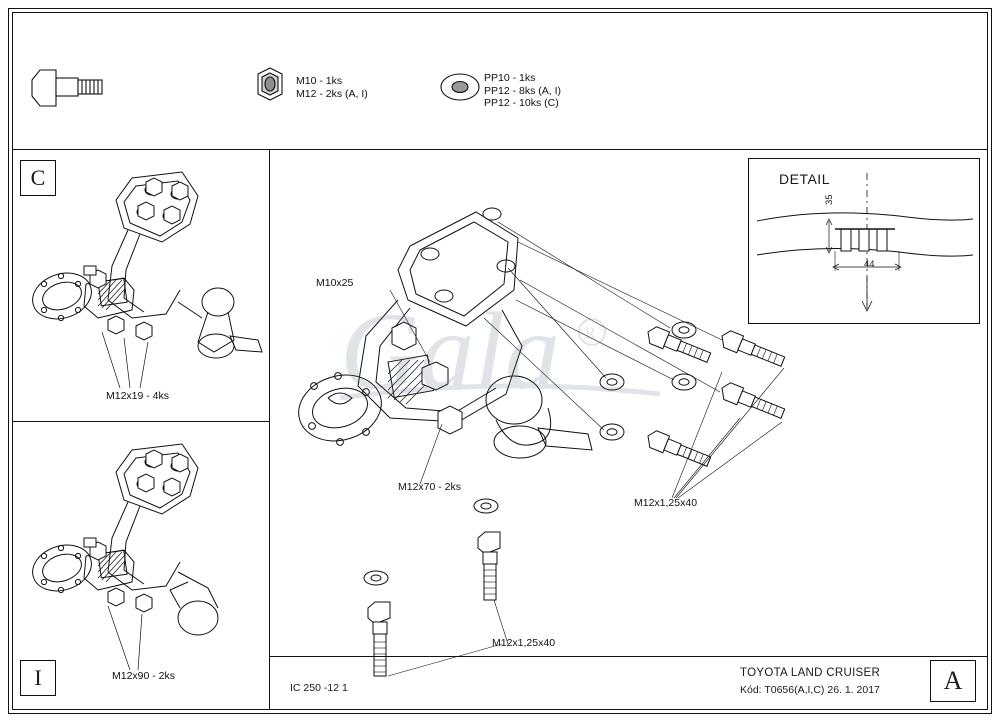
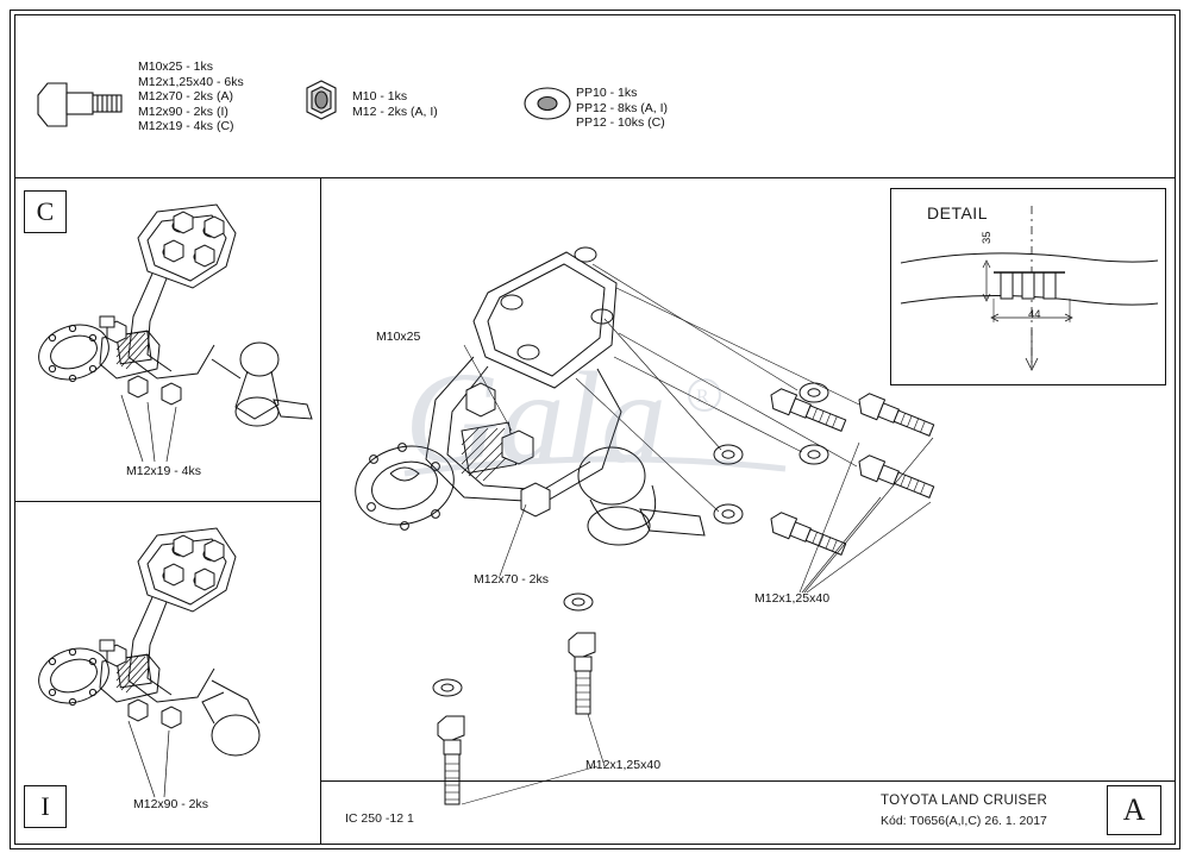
+ M10x25 - 1ks
+ M12x1,25x40 - 6ks
+ M12x70 - 2ks (A)
+ M12x90 - 2ks (I)
+ M12x19 - 4ks (C)
  M10 - 1ks
  M12 - 2ks (A, I)
  PP10 - 1ks
  PP12 - 8ks (A, I)
  PP12 - 10ks (C)
  M12x19 - 4ks
  C
  M12x90 - 2ks
  I
  Gala
  R
  M10x25
  M12x70 - 2ks
  M12x1,25x40
  M12x1,25x40
  DETAIL
  44
  IC 250 -12 1
  TOYOTA LAND CRUISER
  Kód: T0656(A,I,C) 26. 1. 2017
  A
